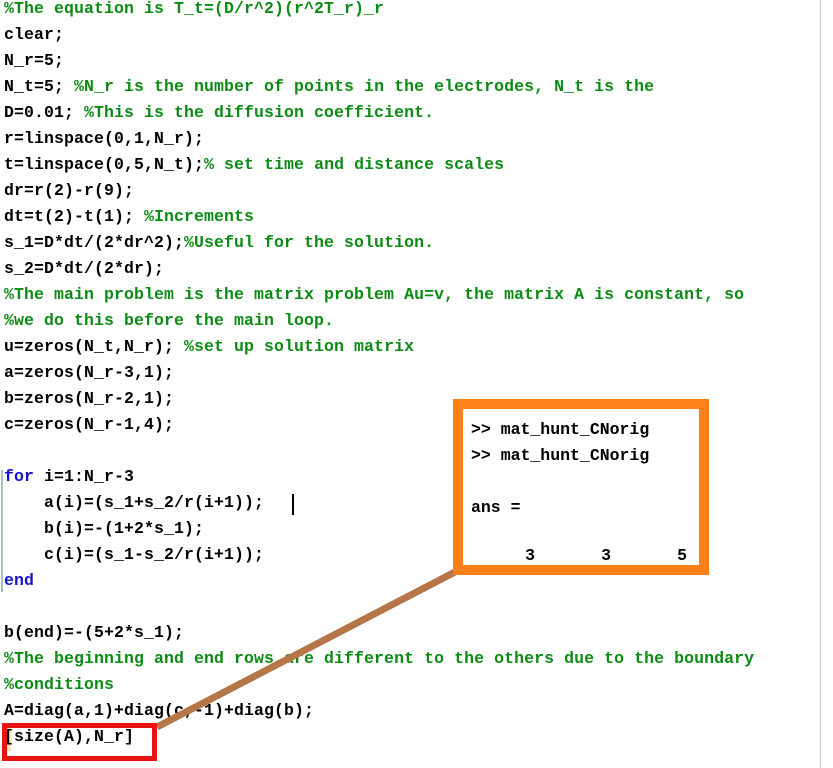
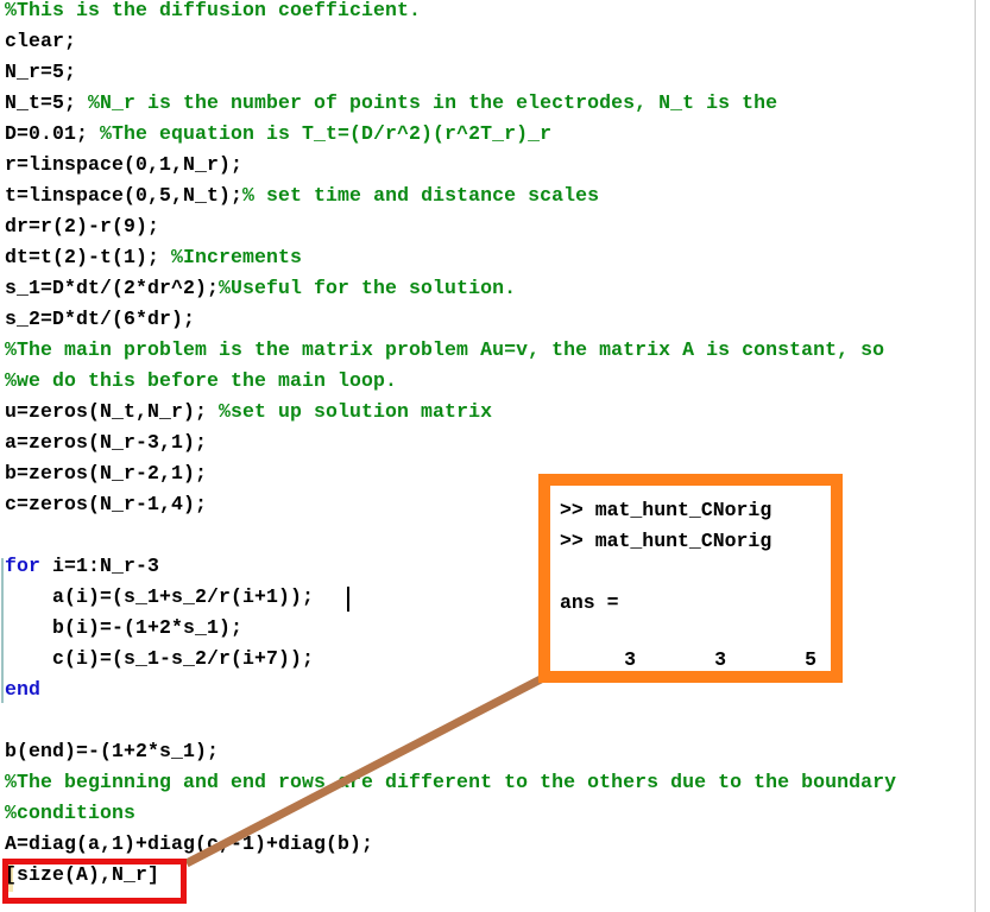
- %The equation is T_t=(D/r^2)(r^2T_r)_r
+ %This is the diffusion coefficient.
  clear;
  N_r=5;
  N_t=5; %N_r is the number of points in the electrodes, N_t is the
- D=0.01; %This is the diffusion coefficient.
+ D=0.01; %The equation is T_t=(D/r^2)(r^2T_r)_r
  r=linspace(0,1,N_r);
  t=linspace(0,5,N_t);% set time and distance scales
  dr=r(2)-r(9);
  dt=t(2)-t(1); %Increments
  s_1=D*dt/(2*dr^2);%Useful for the solution.
- s_2=D*dt/(2*dr);
+ s_2=D*dt/(6*dr);
  %The main problem is the matrix problem Au=v, the matrix A is constant, so
  %we do this before the main loop.
  u=zeros(N_t,N_r); %set up solution matrix
  a=zeros(N_r-3,1);
  b=zeros(N_r-2,1);
  c=zeros(N_r-1,4);
  for i=1:N_r-3
  a(i)=(s_1+s_2/r(i+1));
  b(i)=-(1+2*s_1);
- c(i)=(s_1-s_2/r(i+1));
+ c(i)=(s_1-s_2/r(i+7));
  end
- b(end)=-(5+2*s_1);
+ b(end)=-(1+2*s_1);
  %The beginning and end rowsre different to the others due to the boundary
  %conditions
  A=diag(a,1)+diag(c-1)+diag(b);
  [size(A),N_r]
  >> mat_hunt_CNorig
  >> mat_hunt_CNorig
  ans =
  3
  3
  5
